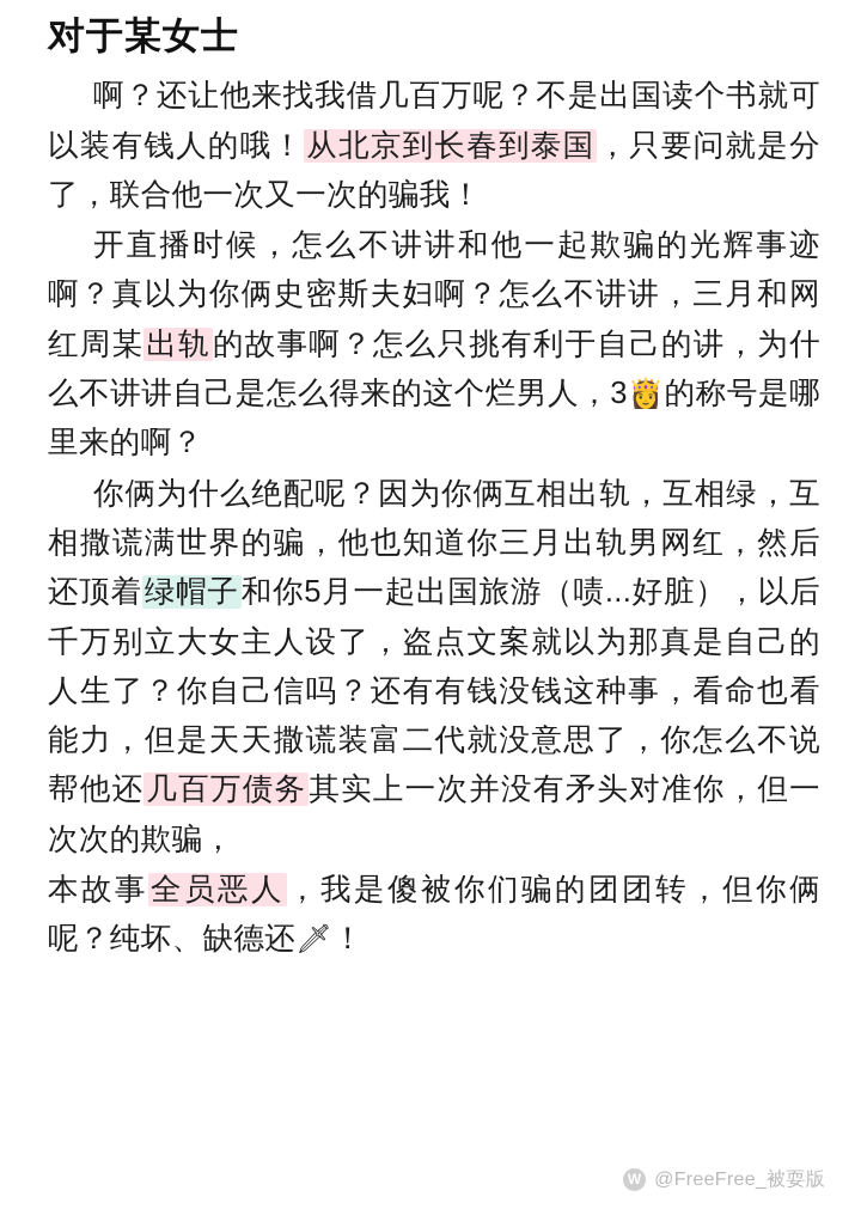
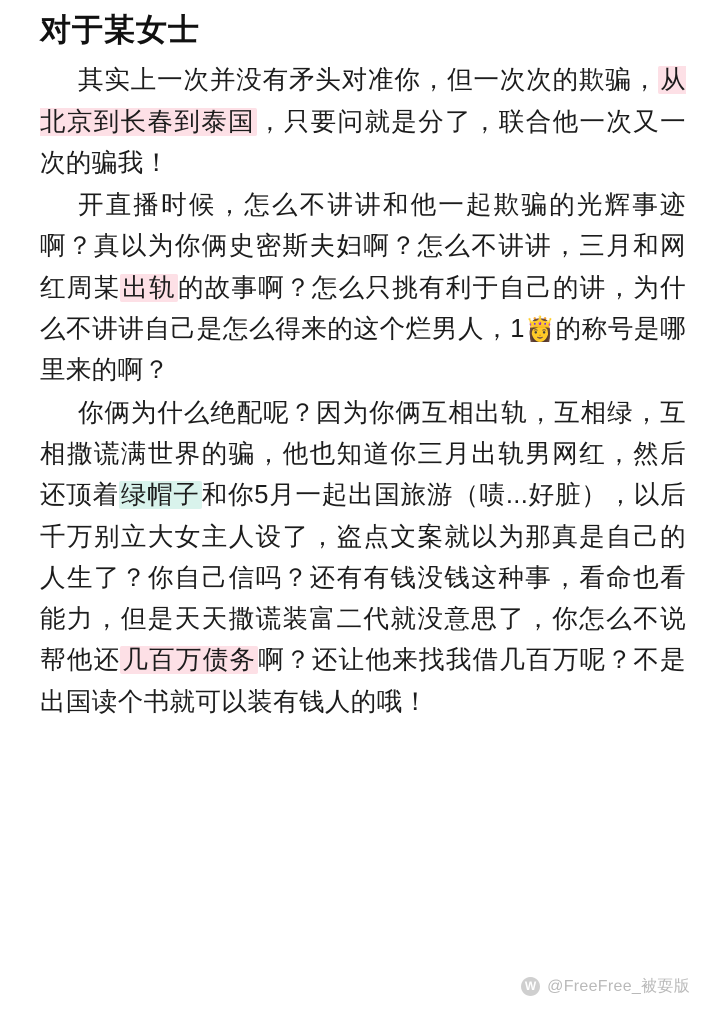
  对于某女士
- 啊？还让他来找我借几百万呢？不是出国读个书就可以装有钱人的哦！从北京到长春到泰国，只要问就是分了，联合他一次又一次的骗我！
+ 其实上一次并没有矛头对准你，但一次次的欺骗，从北京到长春到泰国，只要问就是分了，联合他一次又一次的骗我！
- 开直播时候，怎么不讲讲和他一起欺骗的光辉事迹啊？真以为你俩史密斯夫妇啊？怎么不讲讲，三月和网红周某出轨的故事啊？怎么只挑有利于自己的讲，为什么不讲讲自己是怎么得来的这个烂男人，3👸的称号是哪里来的啊？
+ 开直播时候，怎么不讲讲和他一起欺骗的光辉事迹啊？真以为你俩史密斯夫妇啊？怎么不讲讲，三月和网红周某出轨的故事啊？怎么只挑有利于自己的讲，为什么不讲讲自己是怎么得来的这个烂男人，1👸的称号是哪里来的啊？
- 你俩为什么绝配呢？因为你俩互相出轨，互相绿，互相撒谎满世界的骗，他也知道你三月出轨男网红，然后还顶着绿帽子和你5月一起出国旅游（啧...好脏），以后千万别立大女主人设了，盗点文案就以为那真是自己的人生了？你自己信吗？还有有钱没钱这种事，看命也看能力，但是天天撒谎装富二代就没意思了，你怎么不说帮他还几百万债务其实上一次并没有矛头对准你，但一次次的欺骗，
+ 你俩为什么绝配呢？因为你俩互相出轨，互相绿，互相撒谎满世界的骗，他也知道你三月出轨男网红，然后还顶着绿帽子和你5月一起出国旅游（啧...好脏），以后千万别立大女主人设了，盗点文案就以为那真是自己的人生了？你自己信吗？还有有钱没钱这种事，看命也看能力，但是天天撒谎装富二代就没意思了，你怎么不说帮他还几百万债务啊？还让他来找我借几百万呢？不是出国读个书就可以装有钱人的哦！
- 本故事全员恶人，我是傻被你们骗的团团转，但你俩呢？纯坏、缺德还🗡！
  W
  @FreeFree_被耍版
